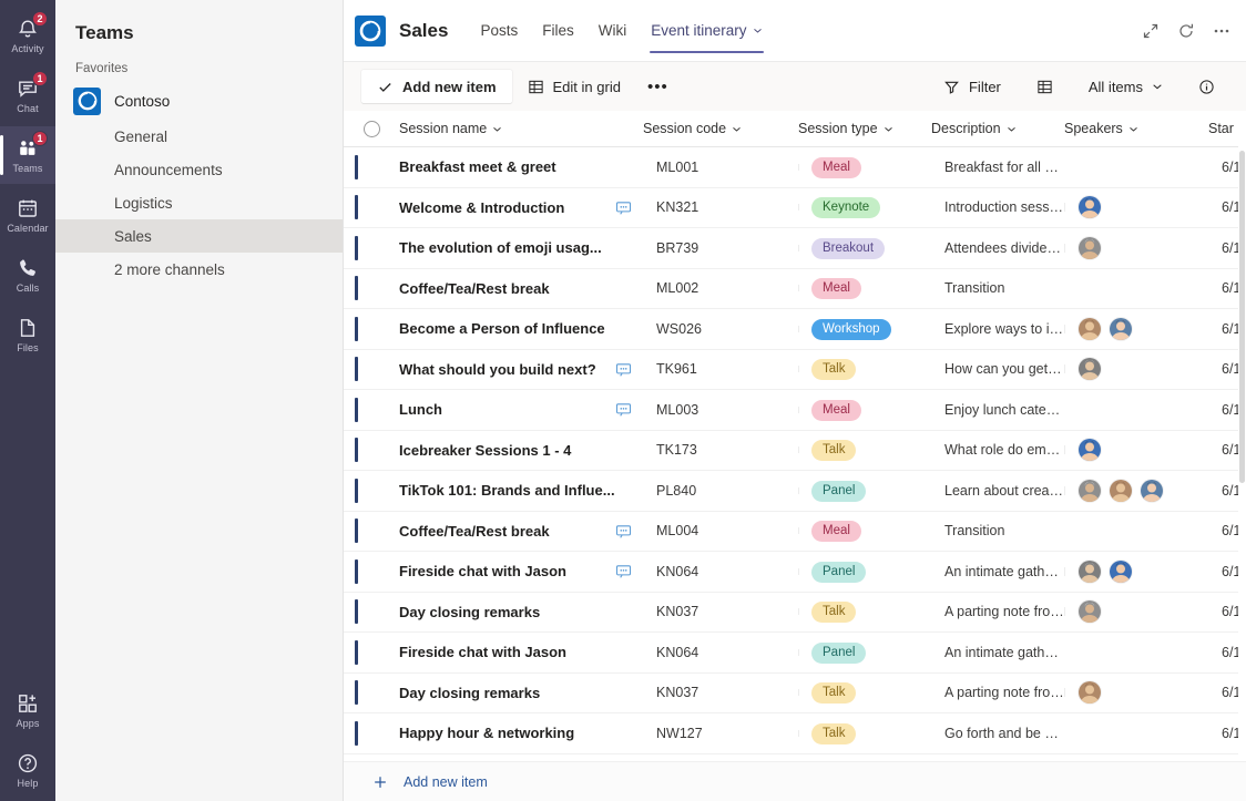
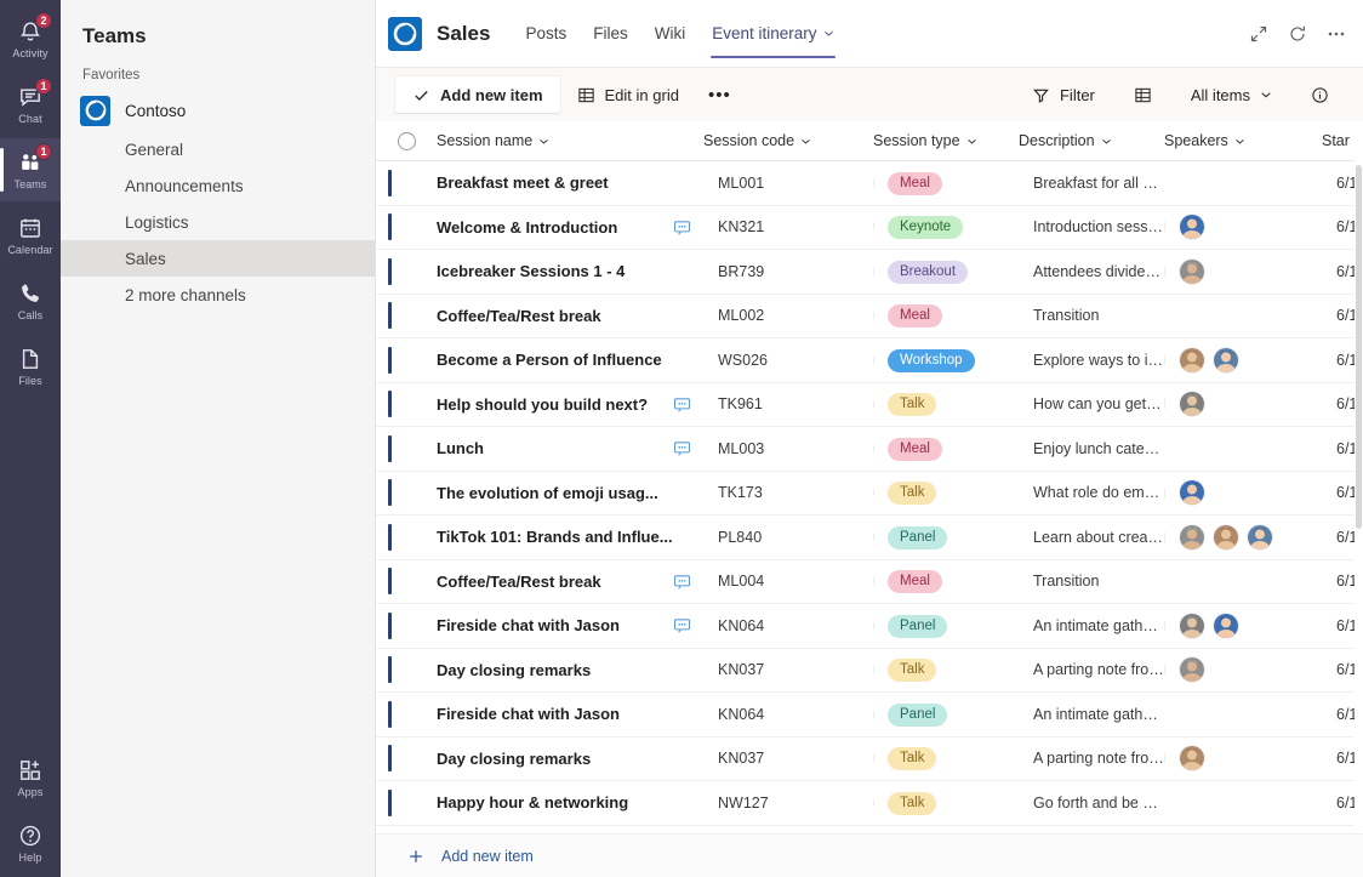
  2
  Activity
  1
  Chat
  1
  Teams
  Calendar
  Calls
  Files
  Apps
  Help
  Teams
  Favorites
  Contoso
  General
  Announcements
  Logistics
  Sales
  2 more channels
  Sales
  Posts
  Files
  Wiki
  Event itinerary
  Add new item
  Edit in grid
  •••
  Filter
  All items
  Session name
  Session code
  Session type
  Description
  Speakers
  Star
  Breakfast meet & greet
  ML001
  Meal
  Breakfast for all atte
  6/1
  Welcome & Introduction
  KN321
  Keynote
  Introduction sessio
  6/1
- The evolution of emoji usag...
+ Icebreaker Sessions 1 - 4
  BR739
  Breakout
  Attendees divide in
  6/1
  Coffee/Tea/Rest break
  ML002
  Meal
  Transition
  6/1
  Become a Person of Influence
  WS026
  Workshop
  Explore ways to infl
  6/1
- What should you build next?
+ Help should you build next?
  TK961
  Talk
  How can you get ov
  6/1
  Lunch
  ML003
  Meal
  Enjoy lunch catered
  6/1
- Icebreaker Sessions 1 - 4
+ The evolution of emoji usag...
  TK173
  Talk
  What role do emoji
  6/1
  TikTok 101: Brands and Influe...
  PL840
  Panel
  Learn about creatin
  6/1
  Coffee/Tea/Rest break
  ML004
  Meal
  Transition
  6/1
  Fireside chat with Jason
  KN064
  Panel
  An intimate gatheri
  6/1
  Day closing remarks
  KN037
  Talk
  A parting note from
  6/1
  Fireside chat with Jason
  KN064
  Panel
  An intimate gatherin
  6/1
  Day closing remarks
  KN037
  Talk
  A parting note from
  6/1
  Happy hour & networking
  NW127
  Talk
  Go forth and be me
  6/1
  Add new item
